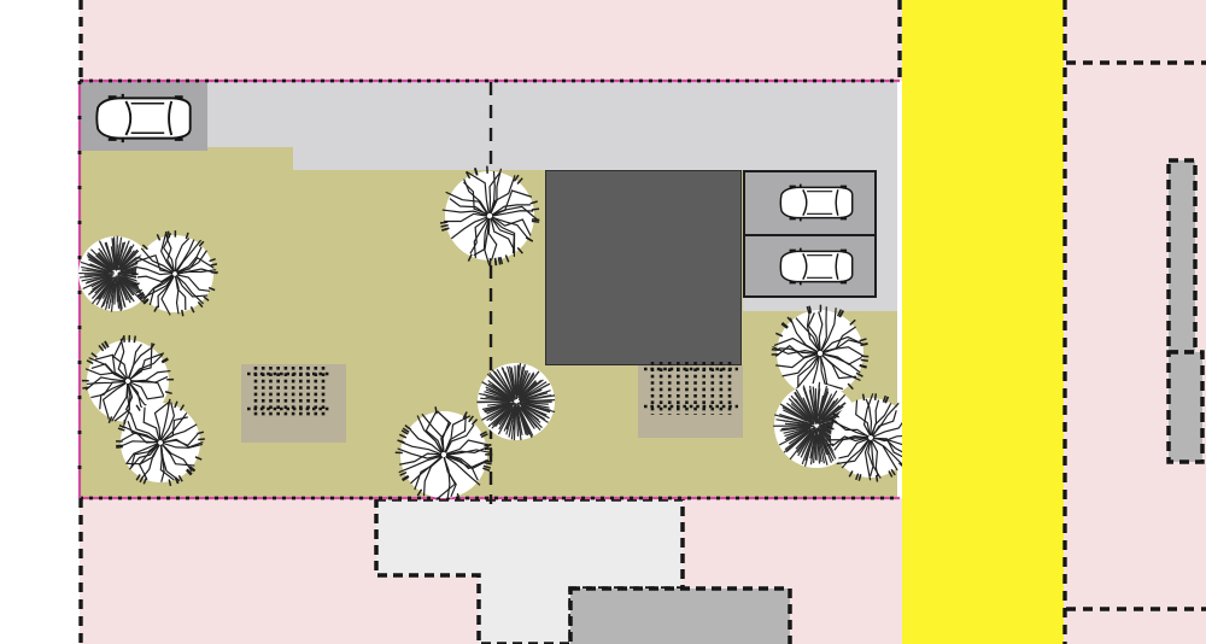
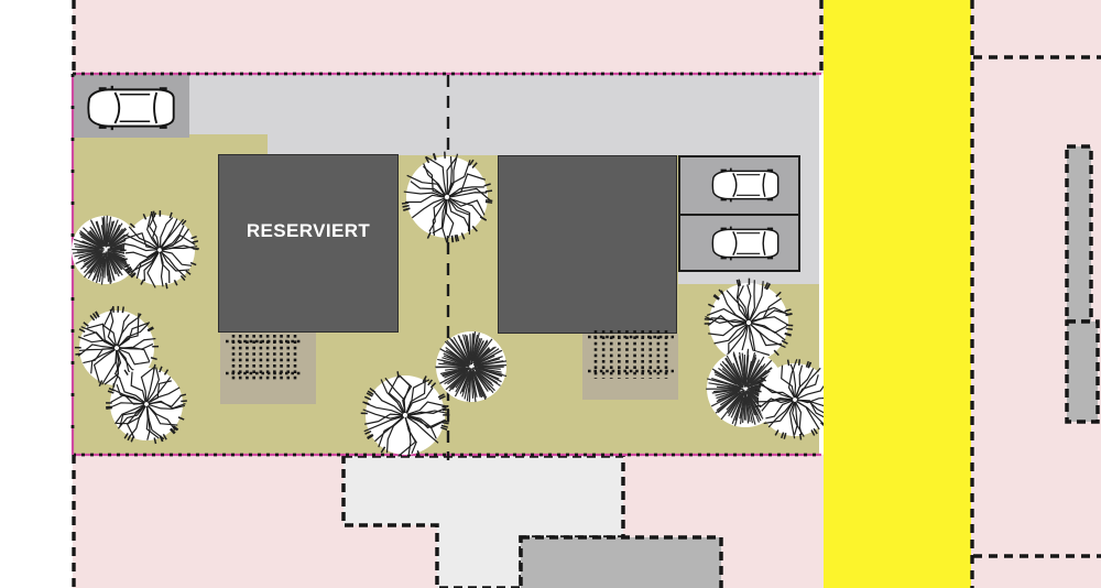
+ RESERVIERT
